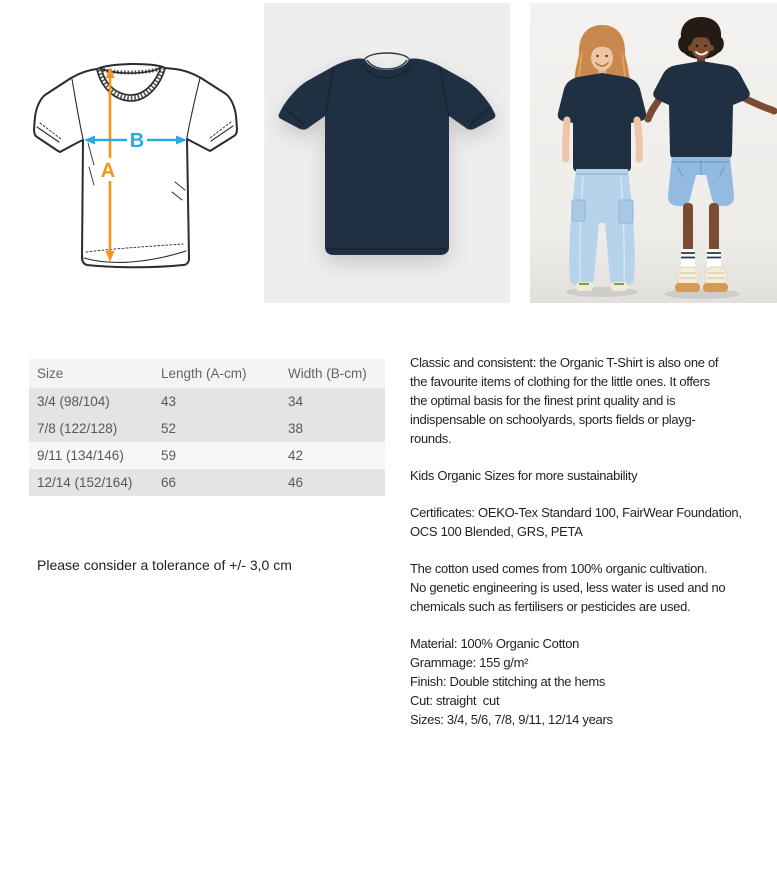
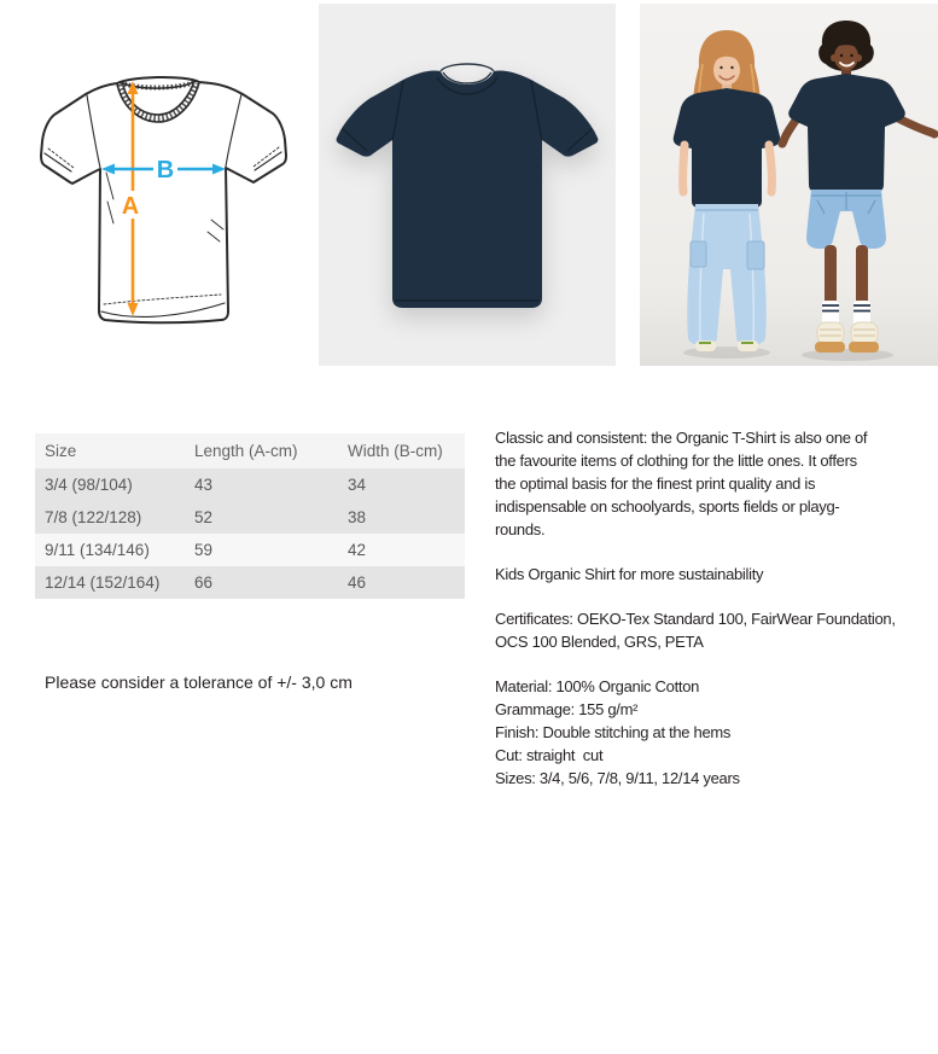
  A
  B
  Size	Length (A-cm)	Width (B-cm)
  3/4 (98/104)	43	34
  7/8 (122/128)	52	38
  9/11 (134/146)	59	42
  12/14 (152/164)	66	46
  Please consider a tolerance of +/- 3,0 cm
  Classic and consistent: the Organic T-Shirt is also one of
  the favourite items of clothing for the little ones. It offers
  the optimal basis for the finest print quality and is
  indispensable on schoolyards, sports fields or playg-
  rounds.
- Kids Organic Sizes for more sustainability
+ Kids Organic Shirt for more sustainability
  Certificates: OEKO-Tex Standard 100, FairWear Foundation,
  OCS 100 Blended, GRS, PETA
- The cotton used comes from 100% organic cultivation.
- No genetic engineering is used, less water is used and no
- chemicals such as fertilisers or pesticides are used.
  Material: 100% Organic Cotton
  Grammage: 155 g/m²
  Finish: Double stitching at the hems
  Cut: straight cut
  Sizes: 3/4, 5/6, 7/8, 9/11, 12/14 years
